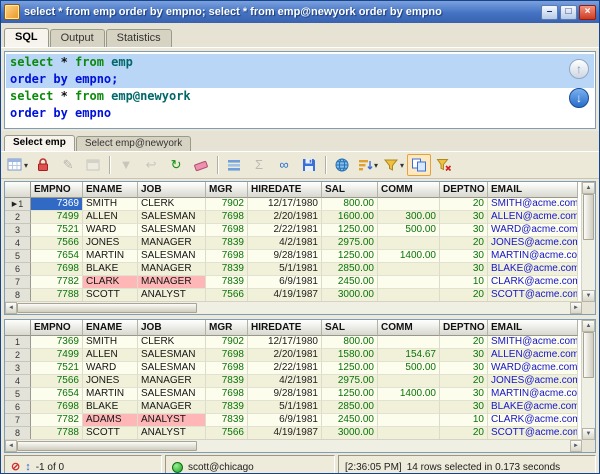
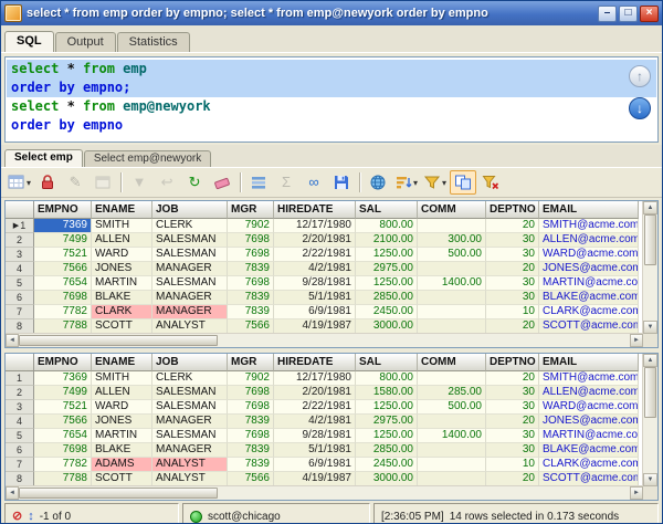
  select * from emp order by empno; select * from emp@newyork order by empno
  SQL
  Output
  Statistics
  select * from emp
  order by empno;
  select * from emp@newyork
  order by empno
  Select emp
  Select emp@newyork
  ▾
  ✎
  ▼
  ↩
  ↻
  Σ
  ∞
  ▾
  ▾
  EMPNO
  ENAME
  JOB
  MGR
  HIREDATE
  SAL
  COMM
  DEPTNO
  EMAIL
  1
  7369
  SMITH
  CLERK
  7902
  12/17/1980
  800.00
  20
  SMITH@acme.com
  2
  7499
  ALLEN
  SALESMAN
  7698
  2/20/1981
- 1600.00
+ 2100.00
  300.00
  30
  ALLEN@acme.com
  3
  7521
  WARD
  SALESMAN
  7698
  2/22/1981
  1250.00
  500.00
  30
  WARD@acme.com
  4
  7566
  JONES
  MANAGER
  7839
  4/2/1981
  2975.00
  20
  JONES@acme.com
  5
  7654
  MARTIN
  SALESMAN
  7698
  9/28/1981
  1250.00
  1400.00
  30
  MARTIN@acme.co
  6
  7698
  BLAKE
  MANAGER
  7839
  5/1/1981
  2850.00
  30
  BLAKE@acme.com
  7
  7782
  CLARK
  MANAGER
  7839
  6/9/1981
  2450.00
  10
  CLARK@acme.com
  8
  7788
  SCOTT
  ANALYST
  7566
  4/19/1987
  3000.00
  20
  SCOTT@acme.com
  EMPNO
  ENAME
  JOB
  MGR
  HIREDATE
  SAL
  COMM
  DEPTNO
  EMAIL
  1
  7369
  SMITH
  CLERK
  7902
  12/17/1980
  800.00
  20
  SMITH@acme.com
  2
  7499
  ALLEN
  SALESMAN
  7698
  2/20/1981
  1580.00
- 154.67
+ 285.00
  30
  ALLEN@acme.com
  3
  7521
  WARD
  SALESMAN
  7698
  2/22/1981
  1250.00
  500.00
  30
  WARD@acme.com
  4
  7566
  JONES
  MANAGER
  7839
  4/2/1981
  2975.00
  20
  JONES@acme.com
  5
  7654
  MARTIN
  SALESMAN
  7698
  9/28/1981
  1250.00
  1400.00
  30
  MARTIN@acme.co
  6
  7698
  BLAKE
  MANAGER
  7839
  5/1/1981
  2850.00
  30
  BLAKE@acme.com
  7
  7782
  ADAMS
  ANALYST
  7839
  6/9/1981
  2450.00
  10
  CLARK@acme.com
  8
  7788
  SCOTT
  ANALYST
  7566
  4/19/1987
  3000.00
  20
  SCOTT@acme.com
  -1 of 0
  scott@chicago
  [2:36:05 PM]
  14 rows selected in 0.173 seconds
